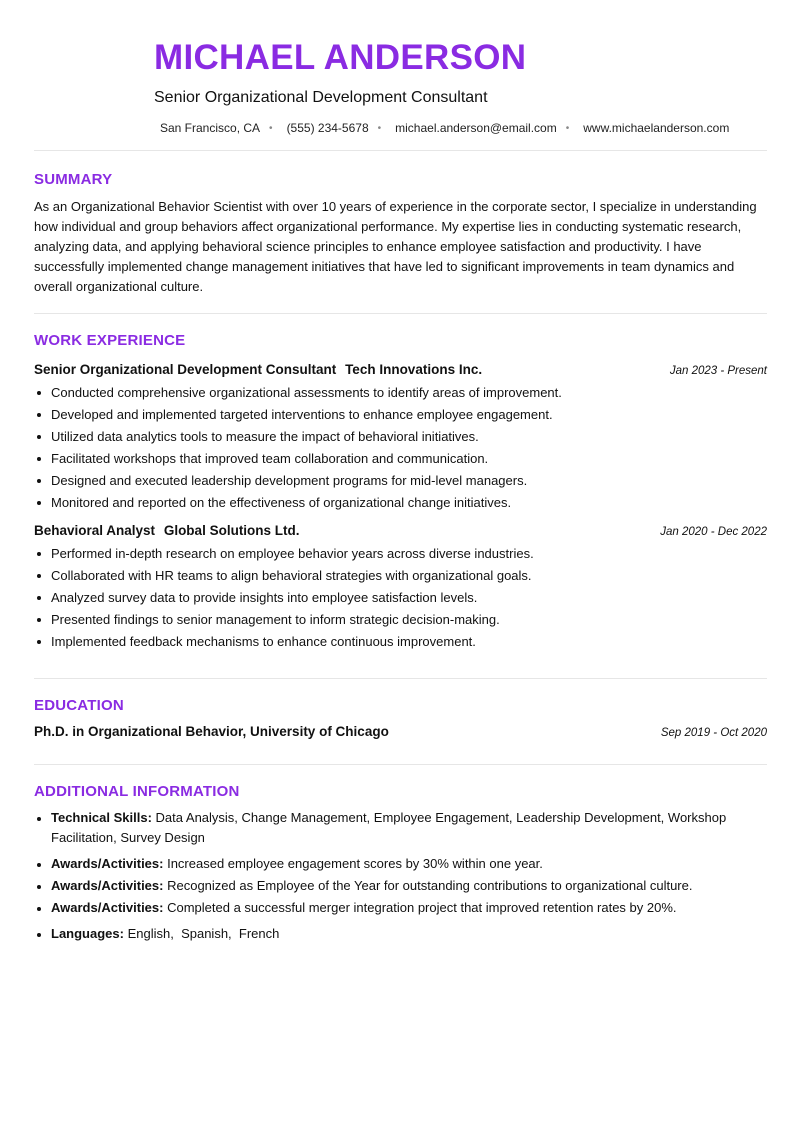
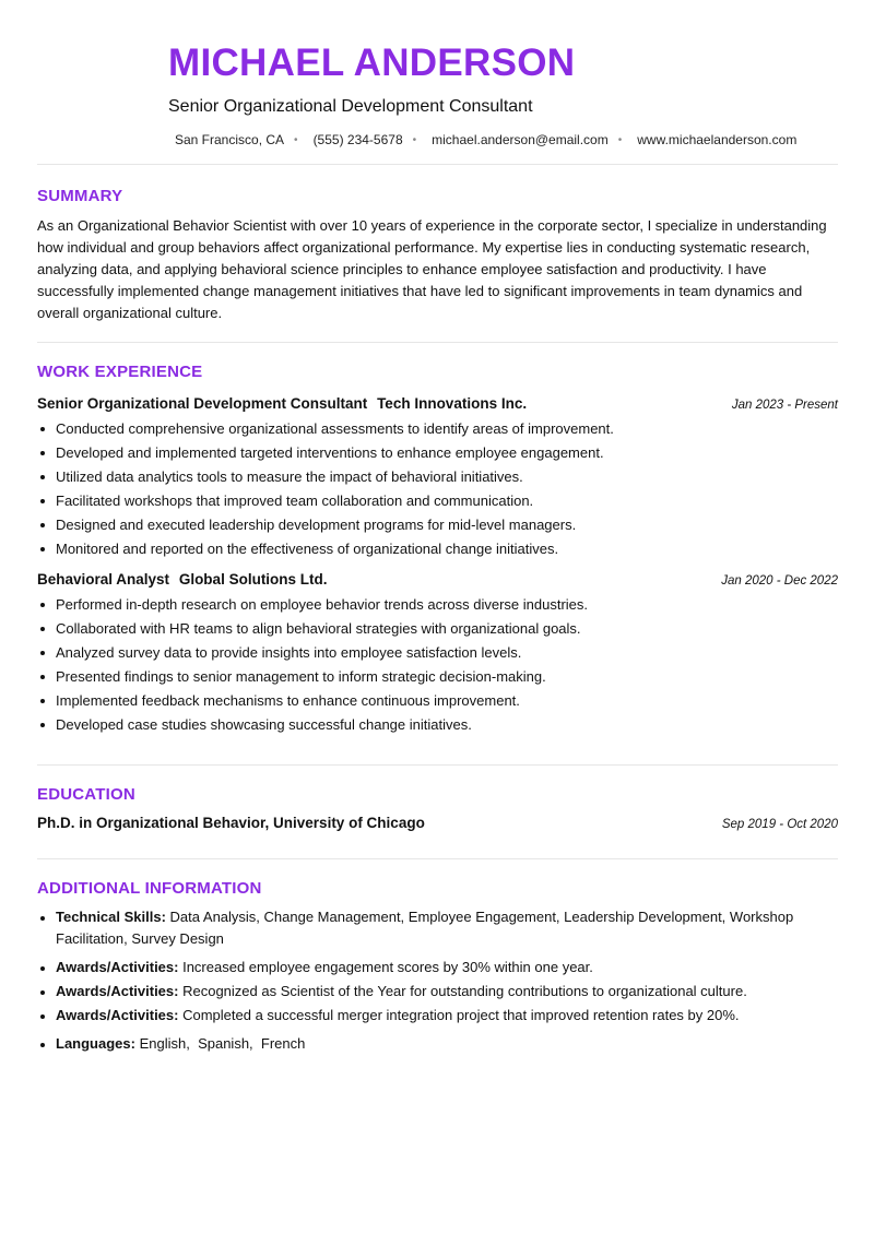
  MICHAEL ANDERSON
  Senior Organizational Development Consultant
  San Francisco, CA
  •
  (555) 234-5678
  •
  michael.anderson@email.com
  •
  www.michaelanderson.com
  SUMMARY
  As an Organizational Behavior Scientist with over 10 years of experience in the corporate sector, I specialize in understanding how individual and group behaviors affect organizational performance. My expertise lies in conducting systematic research, analyzing data, and applying behavioral science principles to enhance employee satisfaction and productivity. I have successfully implemented change management initiatives that have led to significant improvements in team dynamics and overall organizational culture.
  WORK EXPERIENCE
  Senior Organizational Development Consultant Tech Innovations Inc.
  Jan 2023 - Present
  Conducted comprehensive organizational assessments to identify areas of improvement.
  Developed and implemented targeted interventions to enhance employee engagement.
  Utilized data analytics tools to measure the impact of behavioral initiatives.
  Facilitated workshops that improved team collaboration and communication.
  Designed and executed leadership development programs for mid-level managers.
  Monitored and reported on the effectiveness of organizational change initiatives.
  Behavioral Analyst Global Solutions Ltd.
  Jan 2020 - Dec 2022
- Performed in-depth research on employee behavior years across diverse industries.
+ Performed in-depth research on employee behavior trends across diverse industries.
  Collaborated with HR teams to align behavioral strategies with organizational goals.
  Analyzed survey data to provide insights into employee satisfaction levels.
  Presented findings to senior management to inform strategic decision-making.
  Implemented feedback mechanisms to enhance continuous improvement.
+ Developed case studies showcasing successful change initiatives.
  EDUCATION
  Ph.D. in Organizational Behavior, University of Chicago
  Sep 2019 - Oct 2020
  ADDITIONAL INFORMATION
  Technical Skills: Data Analysis, Change Management, Employee Engagement, Leadership Development, Workshop Facilitation, Survey Design
  Awards/Activities: Increased employee engagement scores by 30% within one year.
- Awards/Activities: Recognized as Employee of the Year for outstanding contributions to organizational culture.
+ Awards/Activities: Recognized as Scientist of the Year for outstanding contributions to organizational culture.
  Awards/Activities: Completed a successful merger integration project that improved retention rates by 20%.
  Languages: English, Spanish, French
